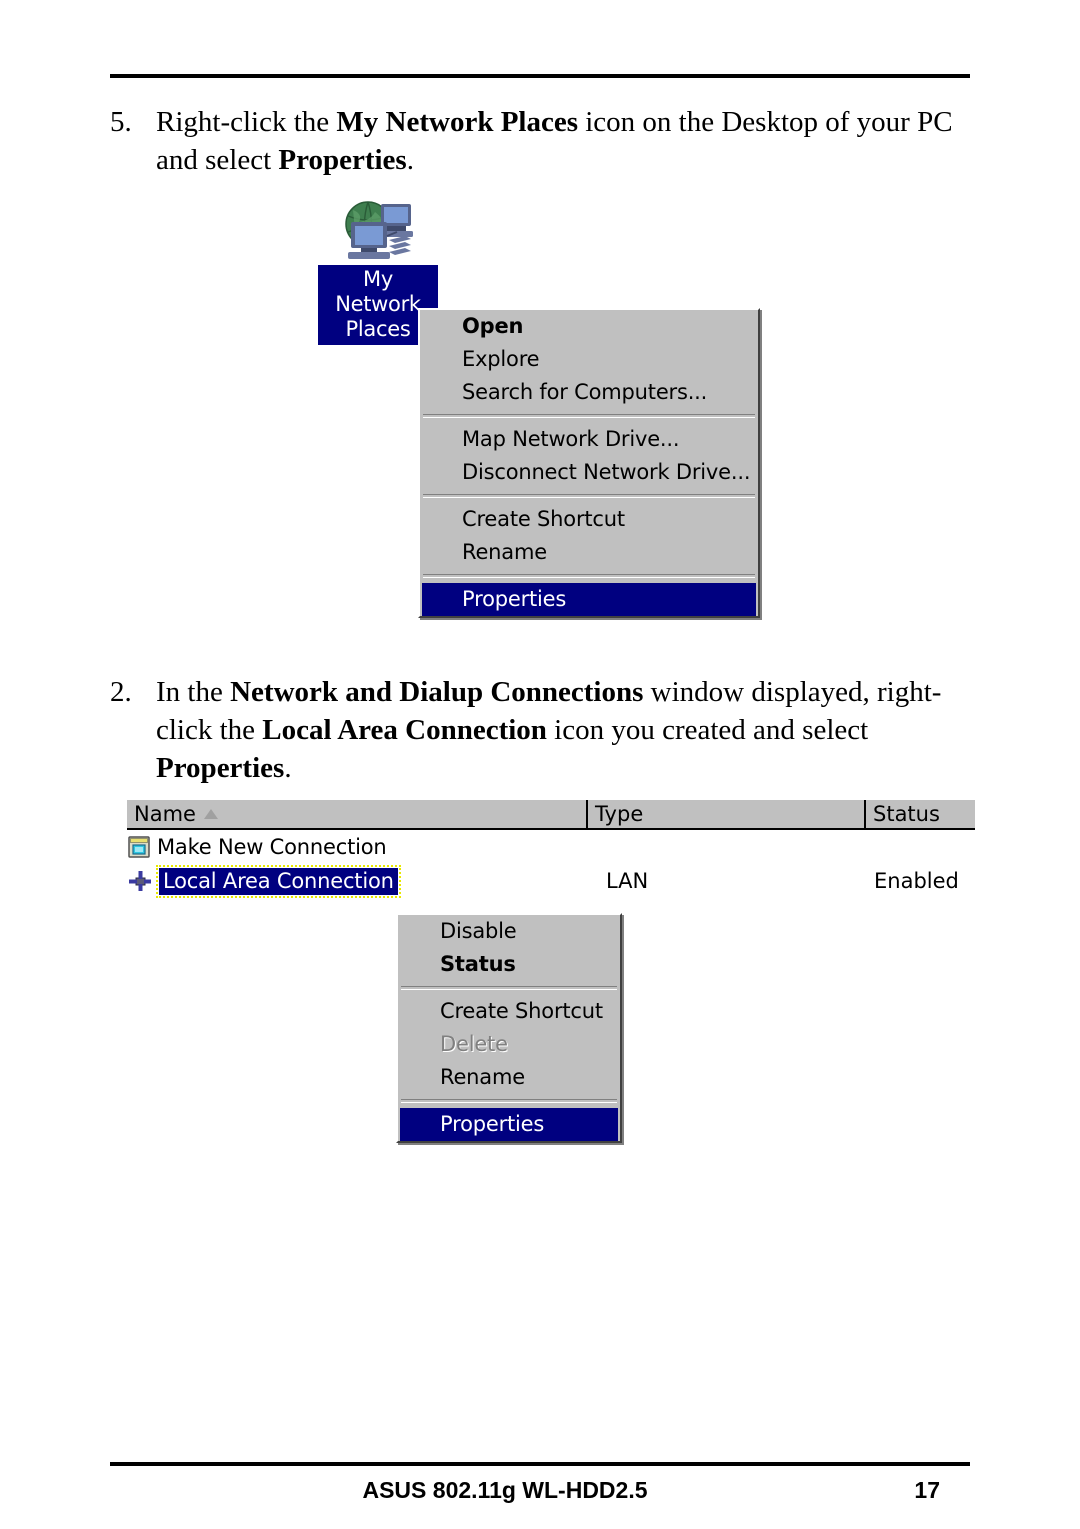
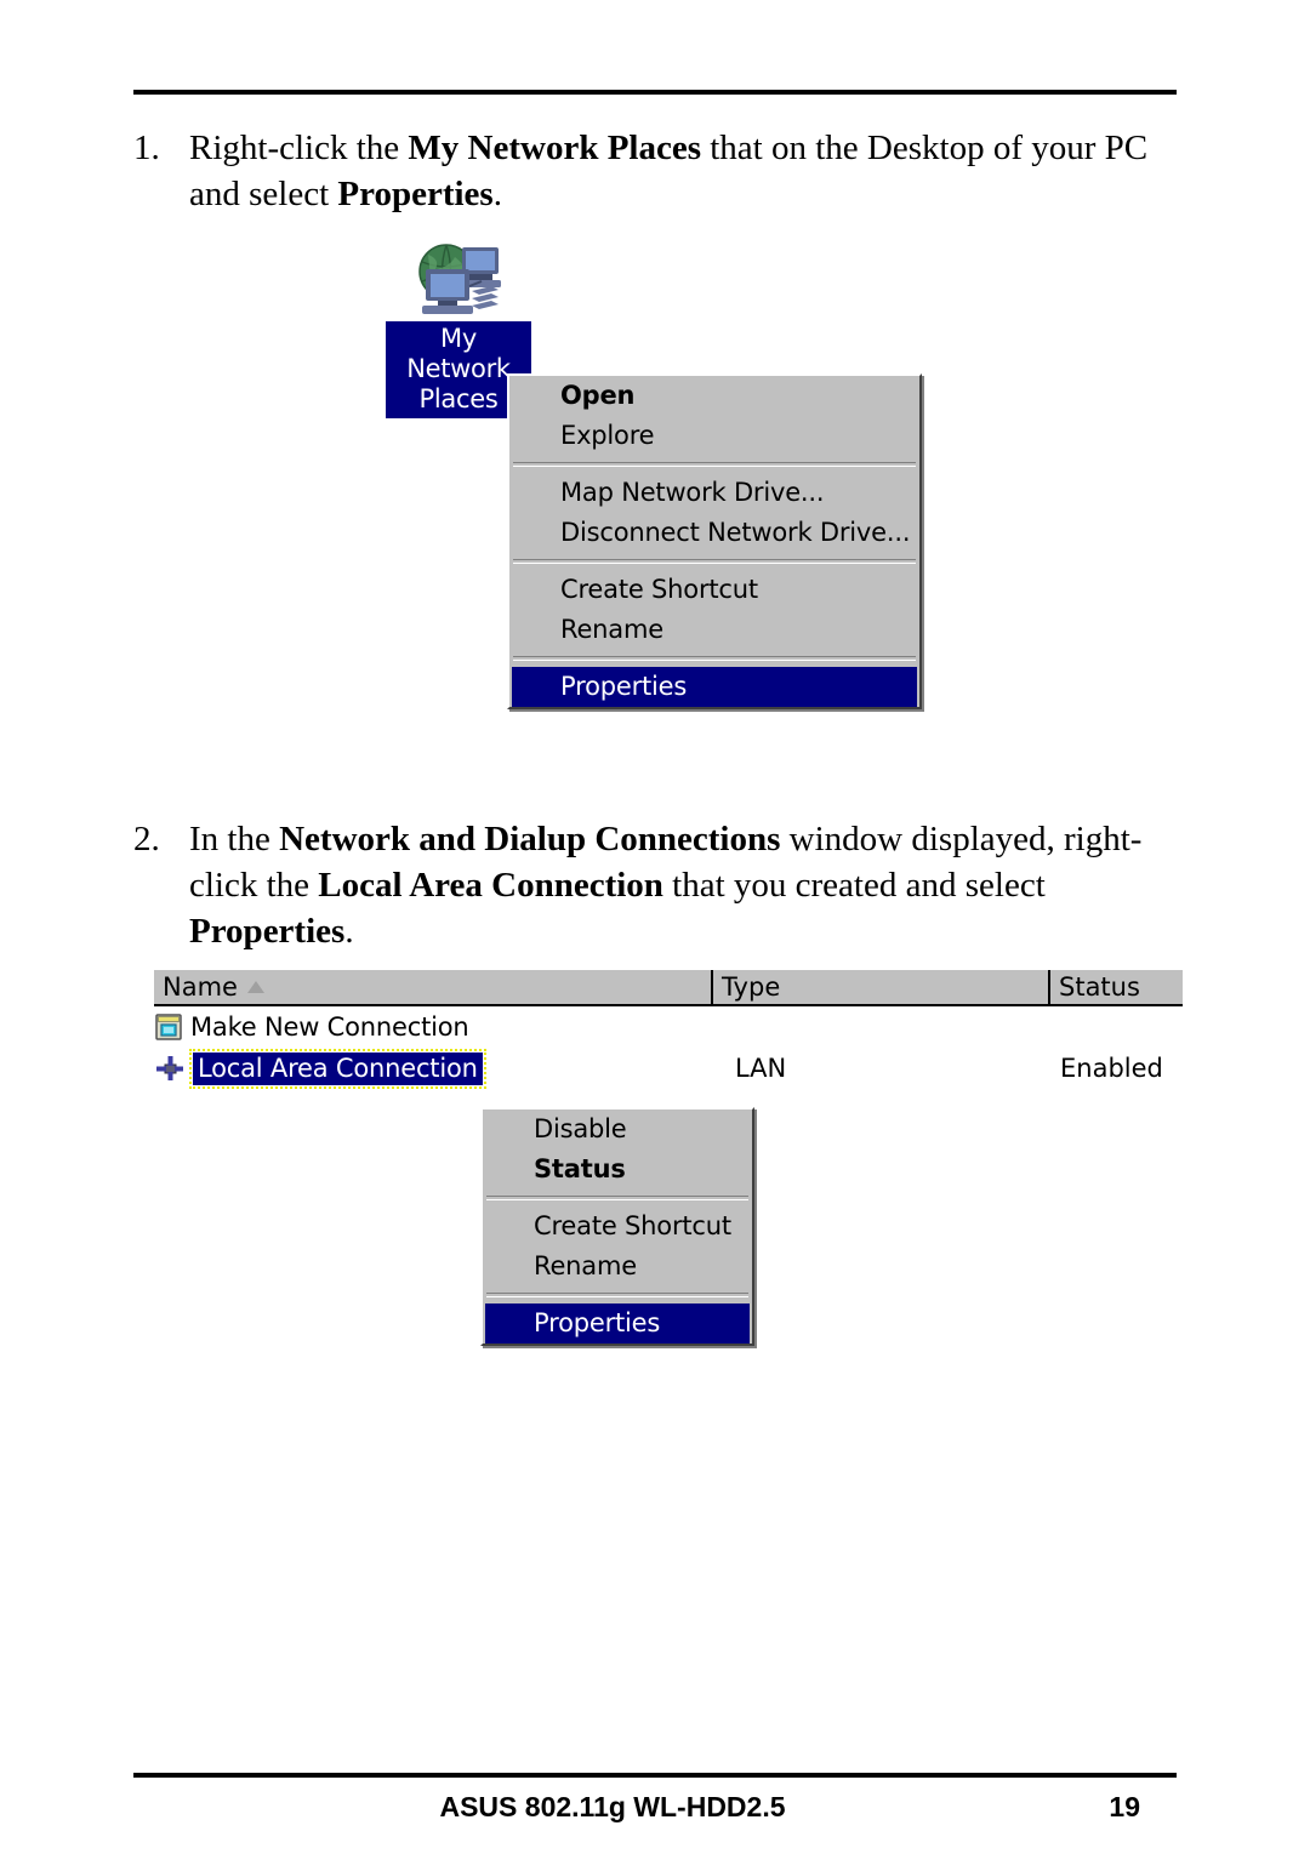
- 5.
+ 1.
- Right-click the My Network Places icon on the Desktop of your PC and select Properties.
+ Right-click the My Network Places that on the Desktop of your PC and select Properties.
  My Network
  Places
  Open
  Explore
- Search for Computers...
  Map Network Drive...
  Disconnect Network Drive...
  Create Shortcut
  Rename
  Properties
  2.
- In the Network and Dialup Connections window displayed, right-click the Local Area Connection icon you created and select Properties.
+ In the Network and Dialup Connections window displayed, right-click the Local Area Connection that you created and select Properties.
  Name
  Type
  Status
  Make New Connection
  Local Area Connection
  LAN
  Enabled
  Disable
  Status
  Create Shortcut
- Delete
  Rename
  Properties
  ASUS 802.11g WL-HDD2.5
- 17
+ 19
